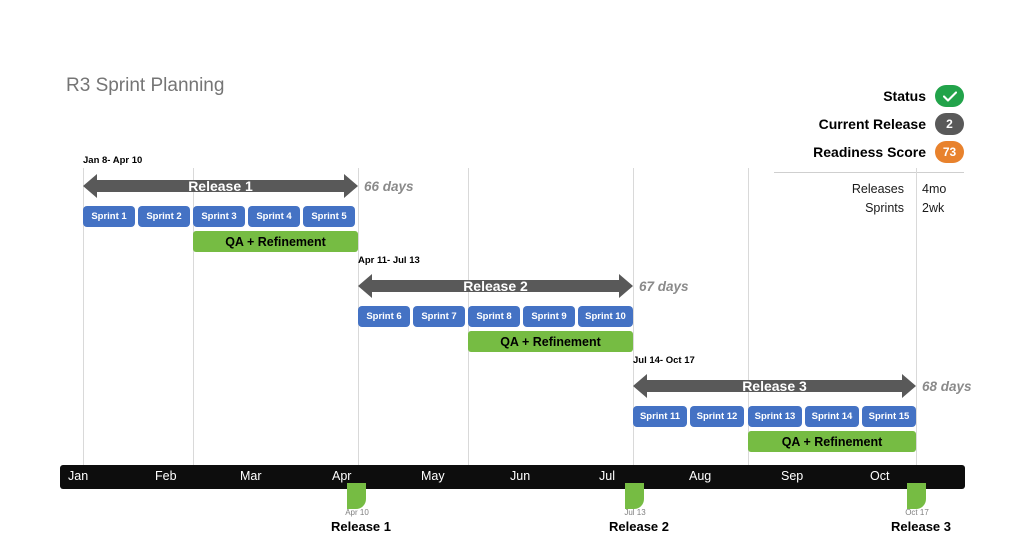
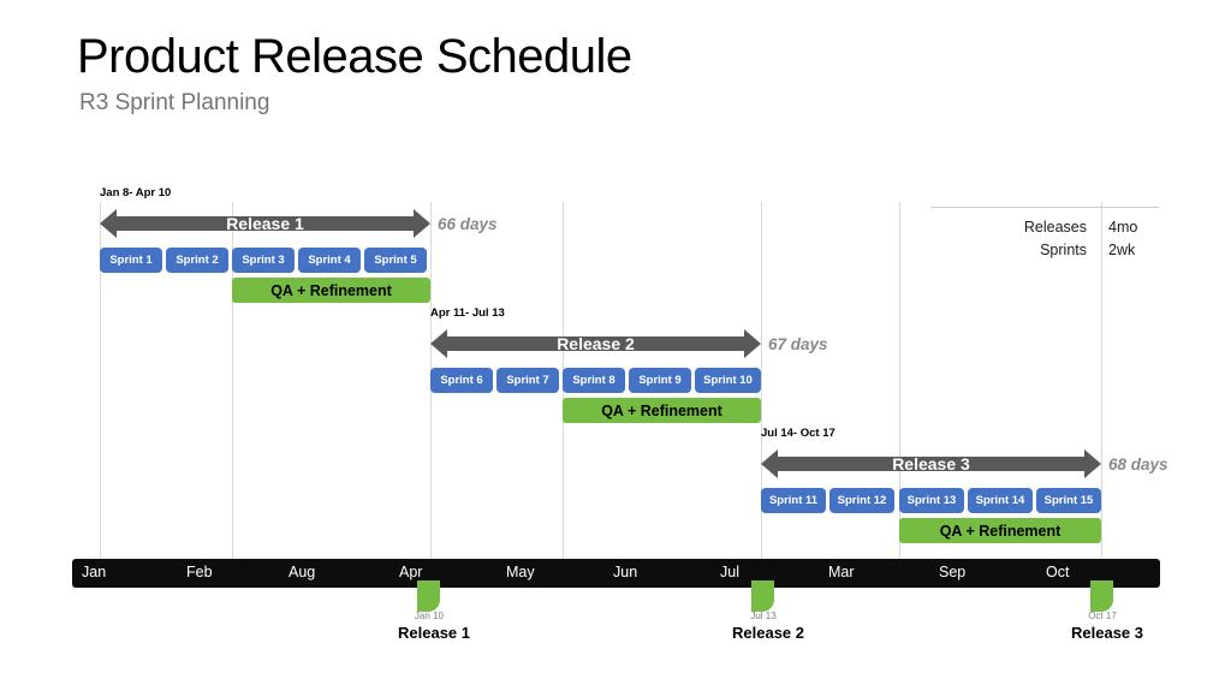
+ Product Release Schedule
  R3 Sprint Planning
- Status
- Current Release
- 2
- Readiness Score
- 73
  Releases	4mo
  Sprints	2wk
  Jan 8- Apr 10
  Release 1
  66 days
  Sprint 1
  Sprint 2
  Sprint 3
  Sprint 4
  Sprint 5
  QA + Refinement
  Apr 11- Jul 13
  Release 2
  67 days
  Sprint 6
  Sprint 7
  Sprint 8
  Sprint 9
  Sprint 10
  QA + Refinement
  Jul 14- Oct 17
  Release 3
  68 days
  Sprint 11
  Sprint 12
  Sprint 13
  Sprint 14
  Sprint 15
  QA + Refinement
  Jan
  Feb
- Mar
+ Aug
  Apr
  May
  Jun
  Jul
- Aug
+ Mar
  Sep
  Oct
- Apr 10
+ Jan 10
  Release 1
  Jul 13
  Release 2
  Oct 17
  Release 3
